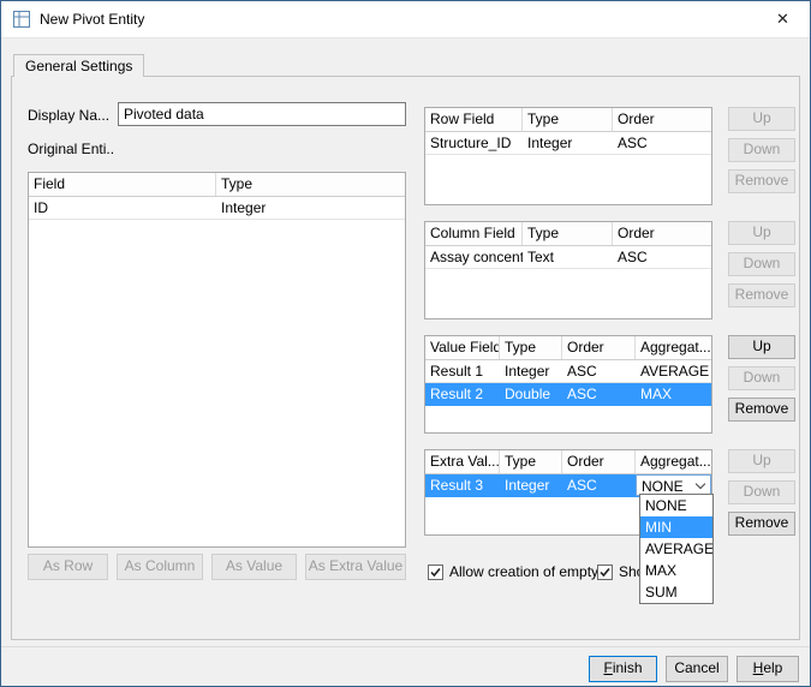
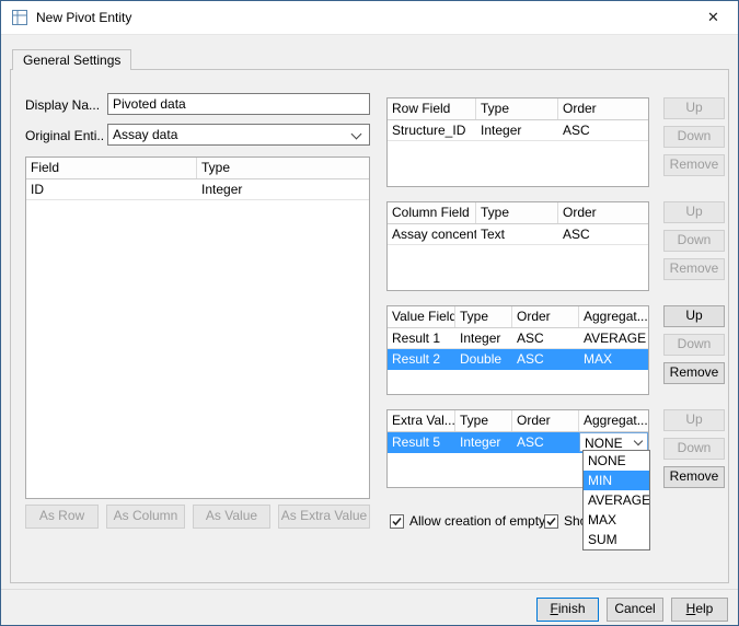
  New Pivot Entity
  ✕
  General Settings
  Display Na...
  Pivoted data
  Original Enti..
+ Assay data
  Field
  Type
  ID
  Integer
  As Row
  As Column
  As Value
  As Extra Value
  Row Field
  Type
  Order
  Structure_ID
  Integer
  ASC
  Up
  Down
  Remove
  Column Field
  Type
  Order
  Assay concent
  Text
  ASC
  Up
  Down
  Remove
  Value Field
  Type
  Order
  Aggregat...
  Result 1
  Integer
  ASC
  AVERAGE
  Result 2
  Double
  ASC
  MAX
  Up
  Down
  Remove
  Extra Val...
  Type
  Order
  Aggregat...
- Result 3
+ Result 5
  Integer
  ASC
  NONE
  Up
  Down
  Remove
  Allow creation of empty
  NONE
  MIN
  AVERAGE
  MAX
  SUM
  Finish
  Cancel
  Help
